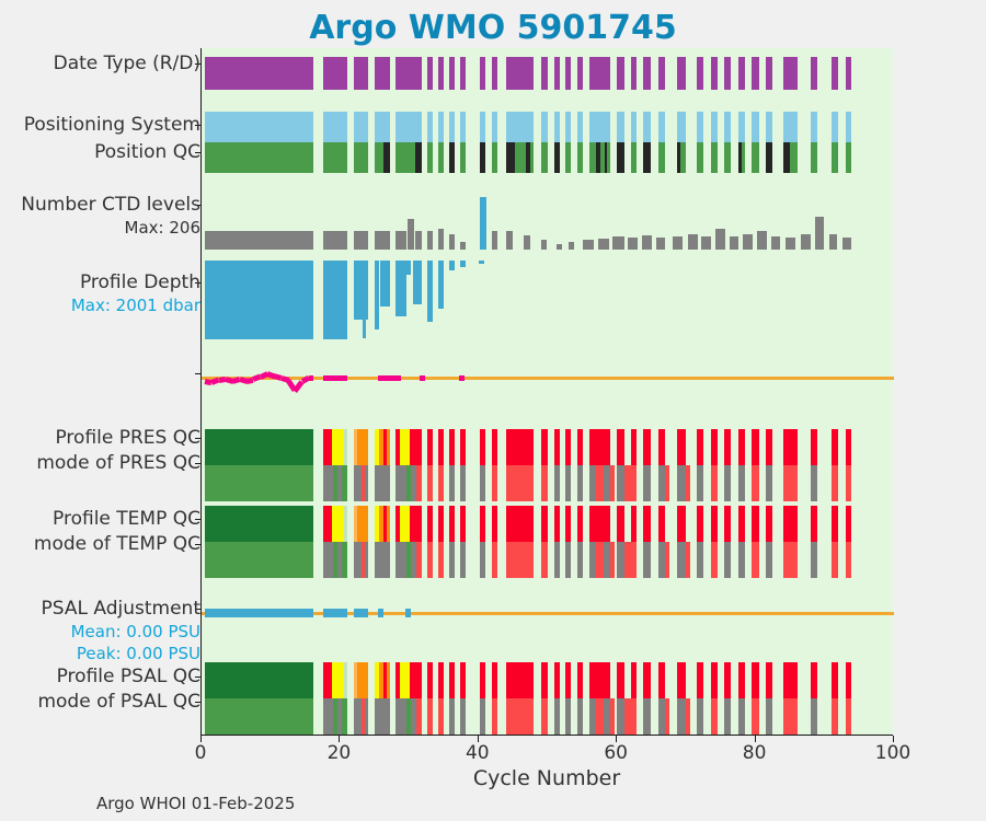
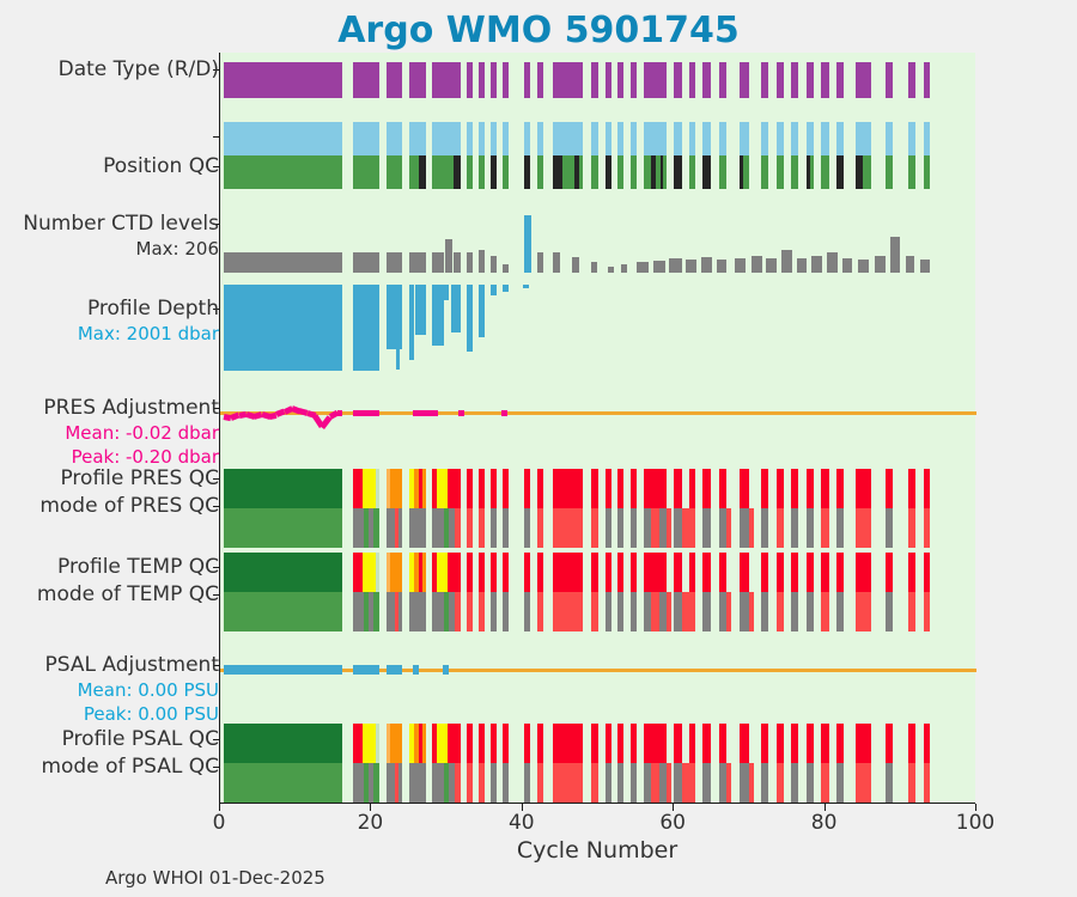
  Argo WMO 5901745
  0
  20
  40
  60
  80
  100
  Cycle Number
- Argo WHOI 01-Feb-2025
+ Argo WHOI 01-Dec-2025
  Date Type (R/D)
- Positioning System
  Position QC
  Number CTD levels
  Max: 206
  Profile Depth
  Max: 2001 dbar
+ PRES Adjustment
+ Mean: -0.02 dbar
+ Peak: -0.20 dbar
  Profile PRES QC
  mode of PRES QC
  Profile TEMP QC
  mode of TEMP QC
  PSAL Adjustment
  Mean: 0.00 PSU
  Peak: 0.00 PSU
  Profile PSAL QC
  mode of PSAL QC
